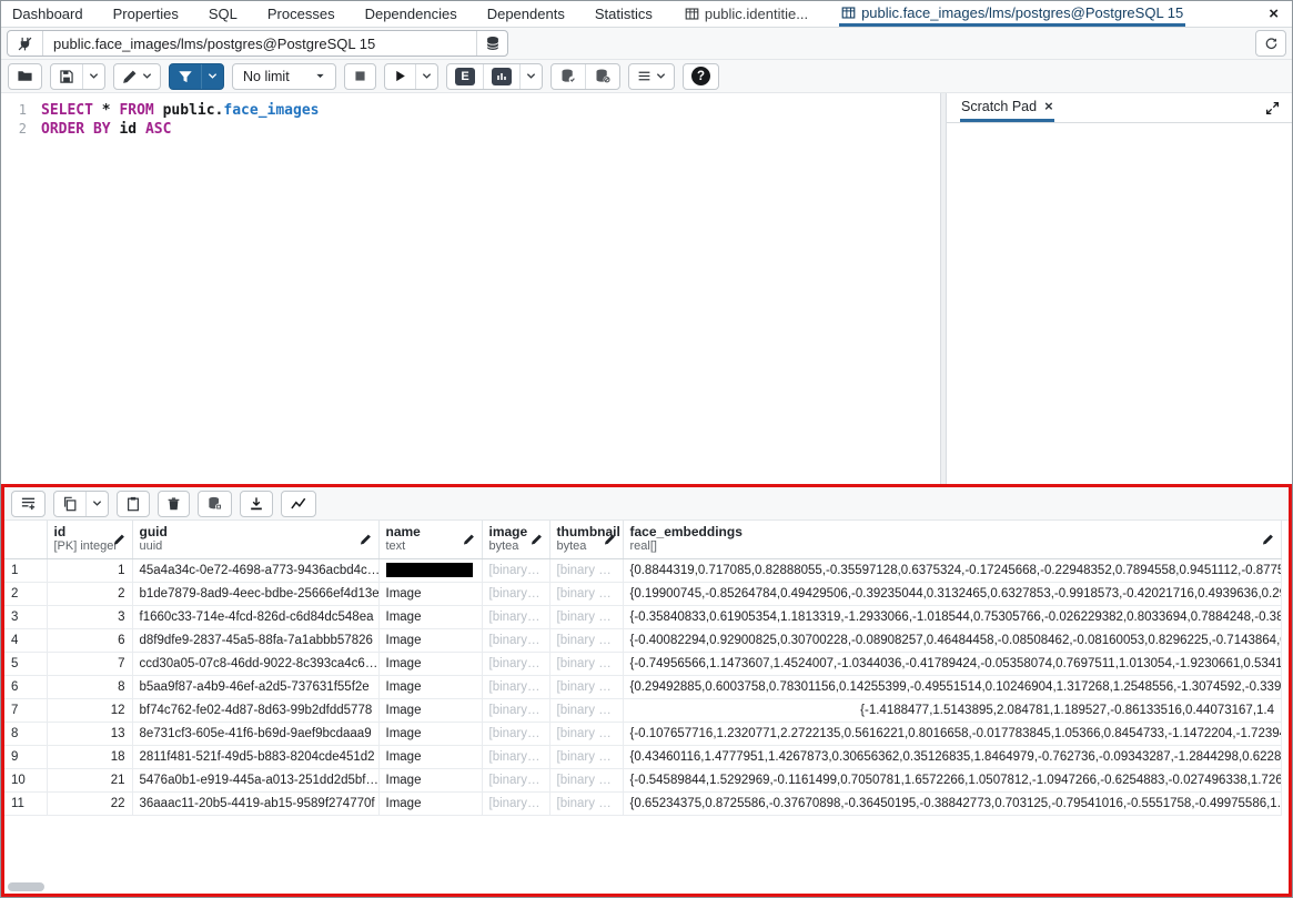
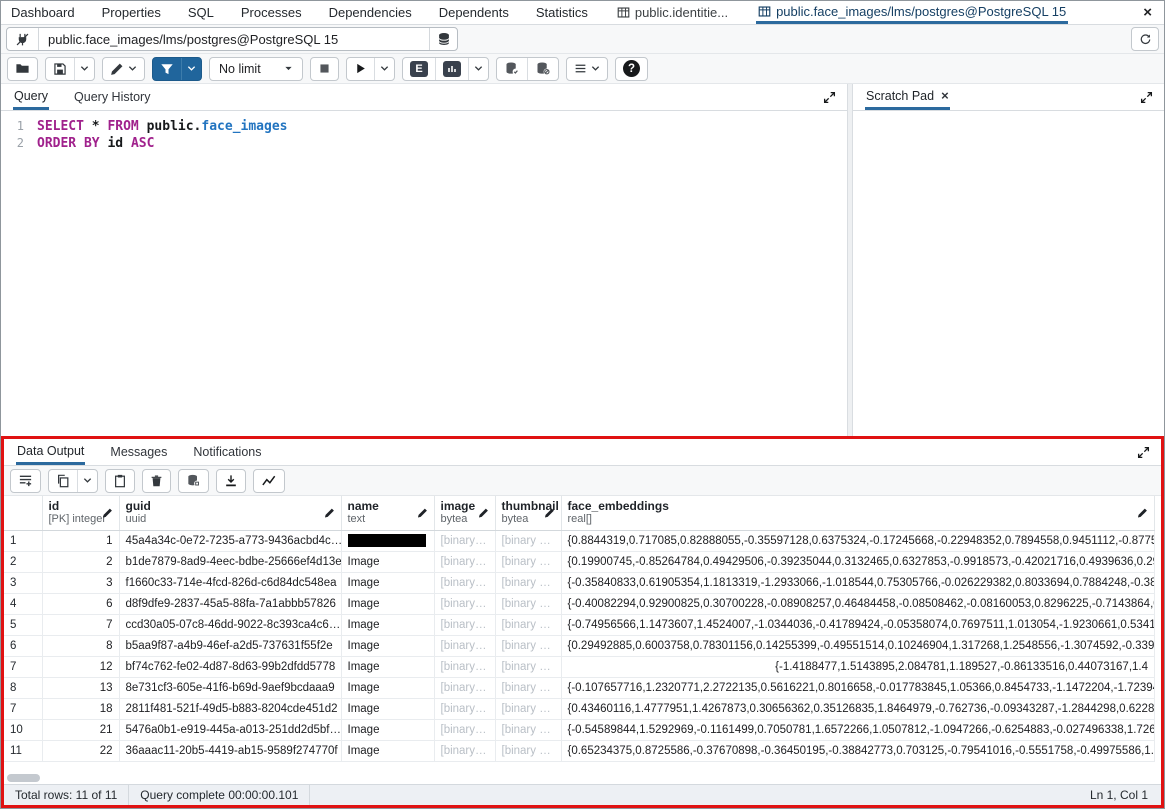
  Dashboard
  Properties
  SQL
  Processes
  Dependencies
  Dependents
  Statistics
  public.identitie...
  public.face_images/lms/postgres@PostgreSQL 15
  ×
  public.face_images/lms/postgres@PostgreSQL 15
  No limit
  E
  ?
+ Query
+ Query History
  1
  SELECT * FROM public.face_images
  2
  ORDER BY id ASC
  Scratch Pad
  ×
+ Data Output
+ Messages
+ Notifications
  	id[PK] integer	guiduuid	nametext	imagebytea	thumbnailbytea	face_embeddingsreal[]
- 1	1	45a4a34c-0e72-4698-a773-9436acbd4c…		[binary dat	[binary data	{0.8844319,0.717085,0.82888055,-0.35597128,0.6375324,-0.17245668,-0.22948352,0.7894558,0.9451112,-0.8775
+ 1	1	45a4a34c-0e72-7235-a773-9436acbd4c…		[binary dat	[binary data	{0.8844319,0.717085,0.82888055,-0.35597128,0.6375324,-0.17245668,-0.22948352,0.7894558,0.9451112,-0.8775
  2	2	b1de7879-8ad9-4eec-bdbe-25666ef4d13e	Image	[binary dat	[binary data	{0.19900745,-0.85264784,0.49429506,-0.39235044,0.3132465,0.6327853,-0.9918573,-0.42021716,0.4939636,0.2
  3	3	f1660c33-714e-4fcd-826d-c6d84dc548ea	Image	[binary dat	[binary data	{-0.35840833,0.61905354,1.1813319,-1.2933066,-1.018544,0.75305766,-0.026229382,0.8033694,0.7884248,-0.38
  4	6	d8f9dfe9-2837-45a5-88fa-7a1abbb57826	Image	[binary dat	[binary data	{-0.40082294,0.92900825,0.30700228,-0.08908257,0.46484458,-0.08508462,-0.08160053,0.8296225,-0.7143864,
  5	7	ccd30a05-07c8-46dd-9022-8c393ca4c6…	Image	[binary dat	[binary data	{-0.74956566,1.1473607,1.4524007,-1.0344036,-0.41789424,-0.05358074,0.7697511,1.013054,-1.9230661,0.5341
  6	8	b5aa9f87-a4b9-46ef-a2d5-737631f55f2e	Image	[binary dat	[binary data	{0.29492885,0.6003758,0.78301156,0.14255399,-0.49551514,0.10246904,1.317268,1.2548556,-1.3074592,-0.339
  7	12	bf74c762-fe02-4d87-8d63-99b2dfdd5778	Image	[binary dat	[binary data	{-1.4188477,1.5143895,2.084781,1.189527,-0.86133516,0.44073167,1.4
  8	13	8e731cf3-605e-41f6-b69d-9aef9bcdaaa9	Image	[binary dat	[binary data	{-0.107657716,1.2320771,2.2722135,0.5616221,0.8016658,-0.017783845,1.05366,0.8454733,-1.1472204,-1.7239
- 9	18	2811f481-521f-49d5-b883-8204cde451d2	Image	[binary dat	[binary data	{0.43460116,1.4777951,1.4267873,0.30656362,0.35126835,1.8464979,-0.762736,-0.09343287,-1.2844298,0.6228
+ 7	18	2811f481-521f-49d5-b883-8204cde451d2	Image	[binary dat	[binary data	{0.43460116,1.4777951,1.4267873,0.30656362,0.35126835,1.8464979,-0.762736,-0.09343287,-1.2844298,0.6228
  10	21	5476a0b1-e919-445a-a013-251dd2d5bf…	Image	[binary dat	[binary data	{-0.54589844,1.5292969,-0.1161499,0.7050781,1.6572266,1.0507812,-1.0947266,-0.6254883,-0.027496338,1.726
  11	22	36aaac11-20b5-4419-ab15-9589f274770f	Image	[binary dat	[binary data	{0.65234375,0.8725586,-0.37670898,-0.36450195,-0.38842773,0.703125,-0.79541016,-0.5551758,-0.49975586,1.
+ Total rows: 11 of 11
+ Query complete 00:00:00.101
+ Ln 1, Col 1
